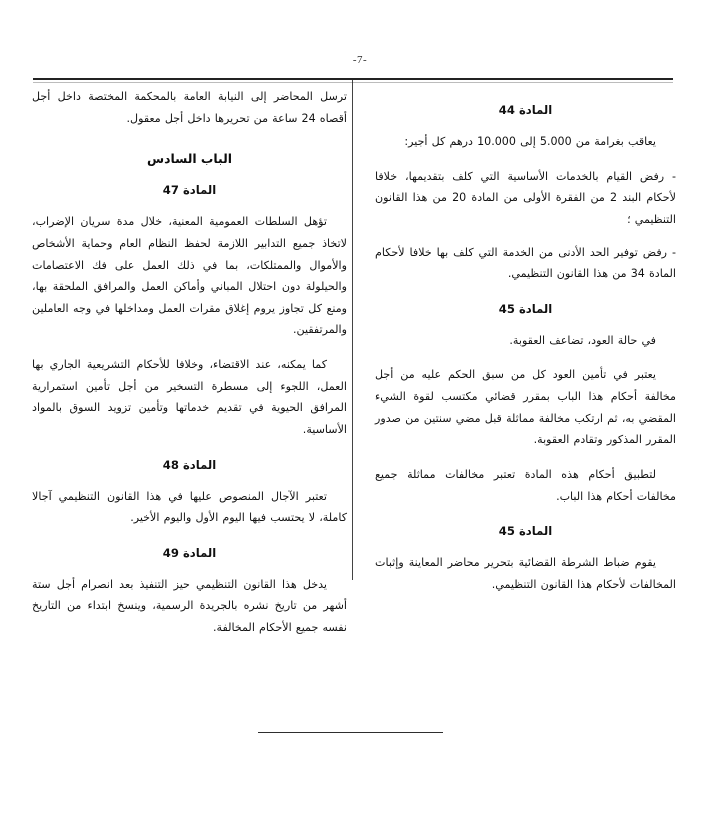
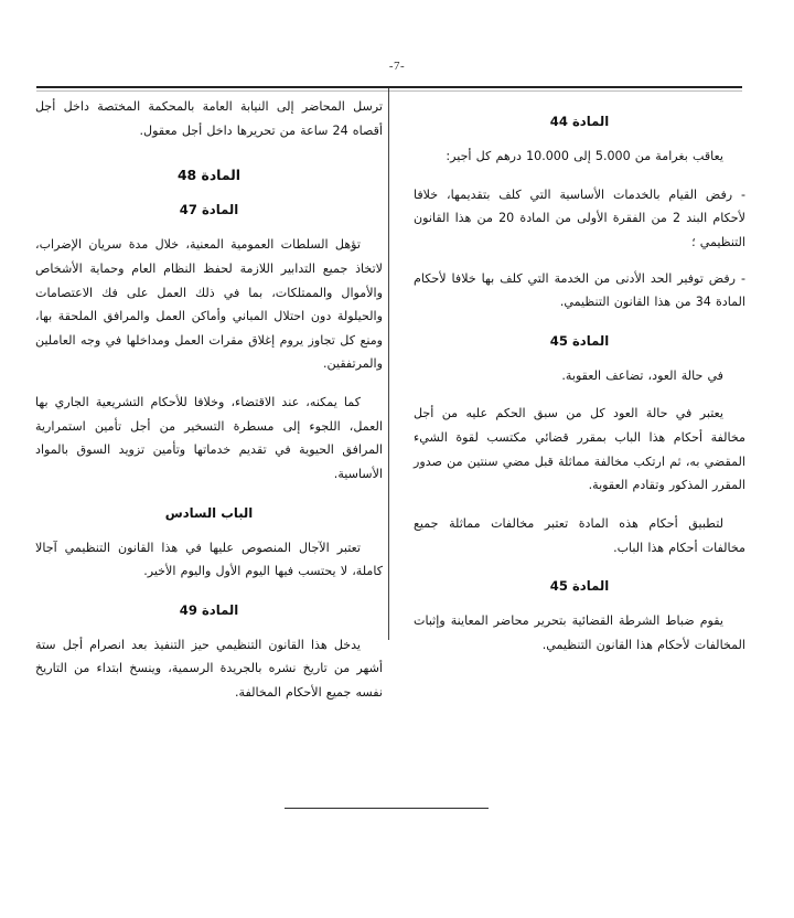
  -7-
  المادة 44
  يعاقب بغرامة من 5.000 إلى 10.000 درهم كل أجير:
  - رفض القيام بالخدمات الأساسية التي كلف بتقديمها، خلافا لأحكام البند 2 من الفقرة الأولى من المادة 20 من هذا القانون التنظيمي ؛
  - رفض توفير الحد الأدنى من الخدمة التي كلف بها خلافا لأحكام المادة 34 من هذا القانون التنظيمي.
  المادة 45
  في حالة العود، تضاعف العقوبة.
- يعتبر في تأمين العود كل من سبق الحكم عليه من أجل مخالفة أحكام هذا الباب بمقرر قضائي مكتسب لقوة الشيء المقضي به، ثم ارتكب مخالفة مماثلة قبل مضي سنتين من صدور المقرر المذكور وتقادم العقوبة.
+ يعتبر في حالة العود كل من سبق الحكم عليه من أجل مخالفة أحكام هذا الباب بمقرر قضائي مكتسب لقوة الشيء المقضي به، ثم ارتكب مخالفة مماثلة قبل مضي سنتين من صدور المقرر المذكور وتقادم العقوبة.
  لتطبيق أحكام هذه المادة تعتبر مخالفات مماثلة جميع مخالفات أحكام هذا الباب.
  المادة 45
  يقوم ضباط الشرطة القضائية بتحرير محاضر المعاينة وإثبات المخالفات لأحكام هذا القانون التنظيمي.
  ترسل المحاضر إلى النيابة العامة بالمحكمة المختصة داخل أجل أقصاه 24 ساعة من تحريرها داخل أجل معقول.
- الباب السادس
+ المادة 48
  المادة 47
  تؤهل السلطات العمومية المعنية، خلال مدة سريان الإضراب، لاتخاذ جميع التدابير اللازمة لحفظ النظام العام وحماية الأشخاص والأموال والممتلكات، بما في ذلك العمل على فك الاعتصامات والحيلولة دون احتلال المباني وأماكن العمل والمرافق الملحقة بها، ومنع كل تجاوز يروم إغلاق مقرات العمل ومداخلها في وجه العاملين والمرتفقين.
  كما يمكنه، عند الاقتضاء، وخلافا للأحكام التشريعية الجاري بها العمل، اللجوء إلى مسطرة التسخير من أجل تأمين استمرارية المرافق الحيوية في تقديم خدماتها وتأمين تزويد السوق بالمواد الأساسية.
- المادة 48
+ الباب السادس
  تعتبر الآجال المنصوص عليها في هذا القانون التنظيمي آجالا كاملة، لا يحتسب فيها اليوم الأول واليوم الأخير.
  المادة 49
  يدخل هذا القانون التنظيمي حيز التنفيذ بعد انصرام أجل ستة أشهر من تاريخ نشره بالجريدة الرسمية، وينسخ ابتداء من التاريخ نفسه جميع الأحكام المخالفة.
